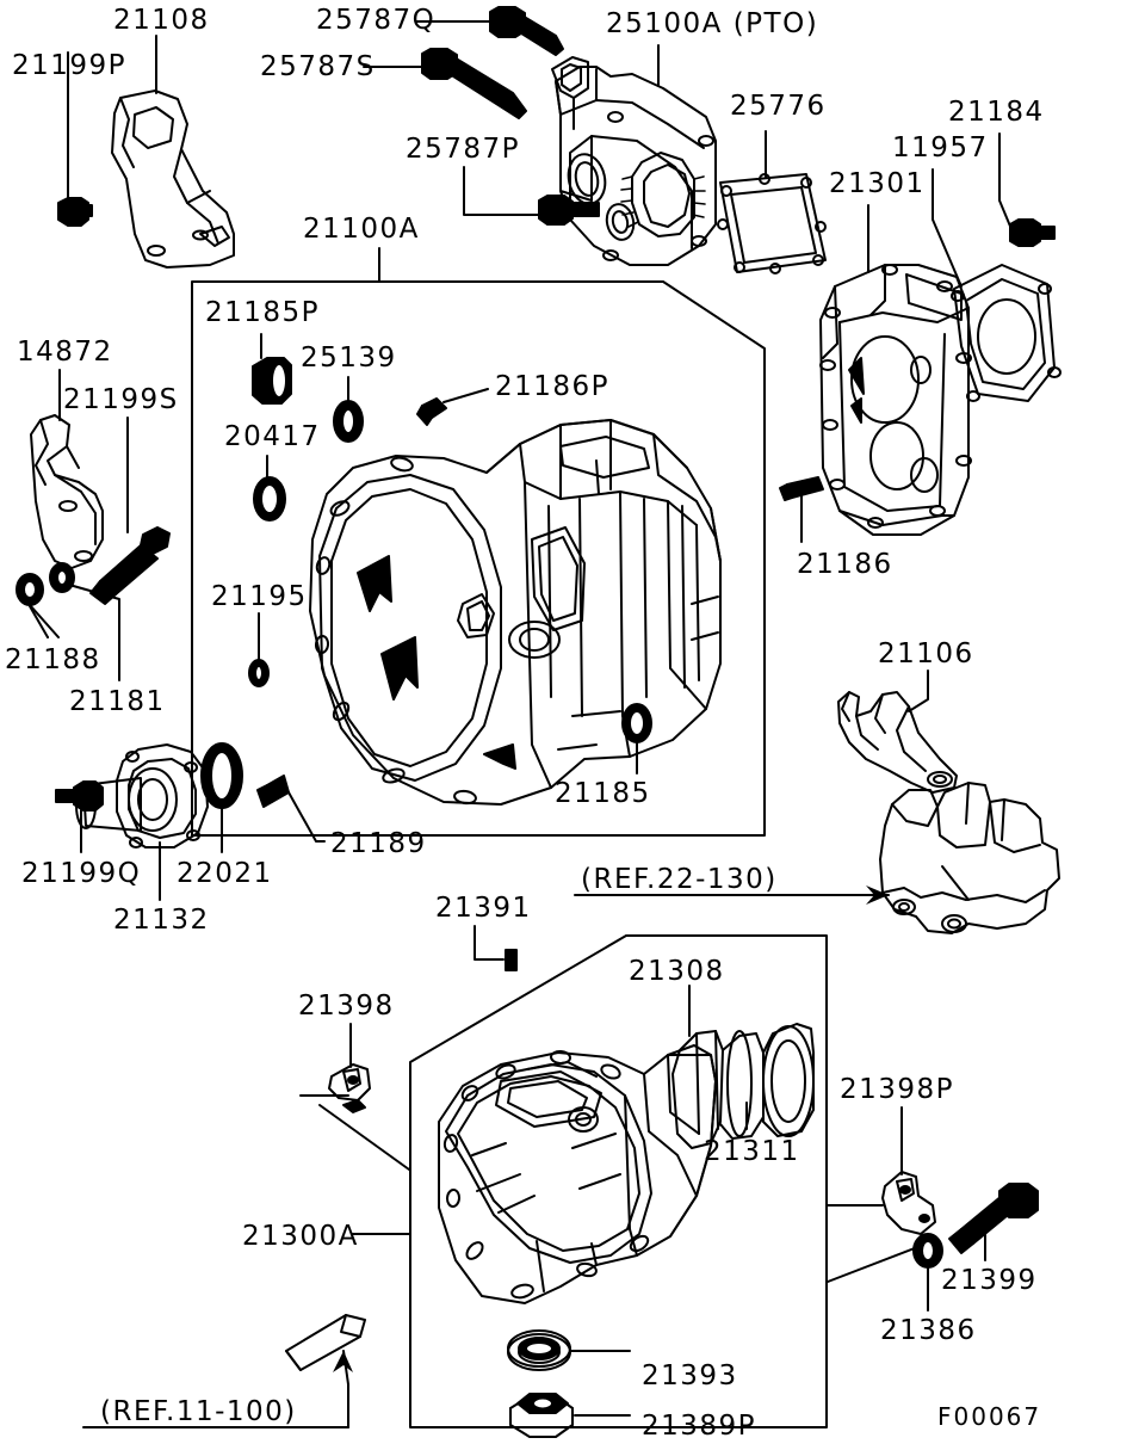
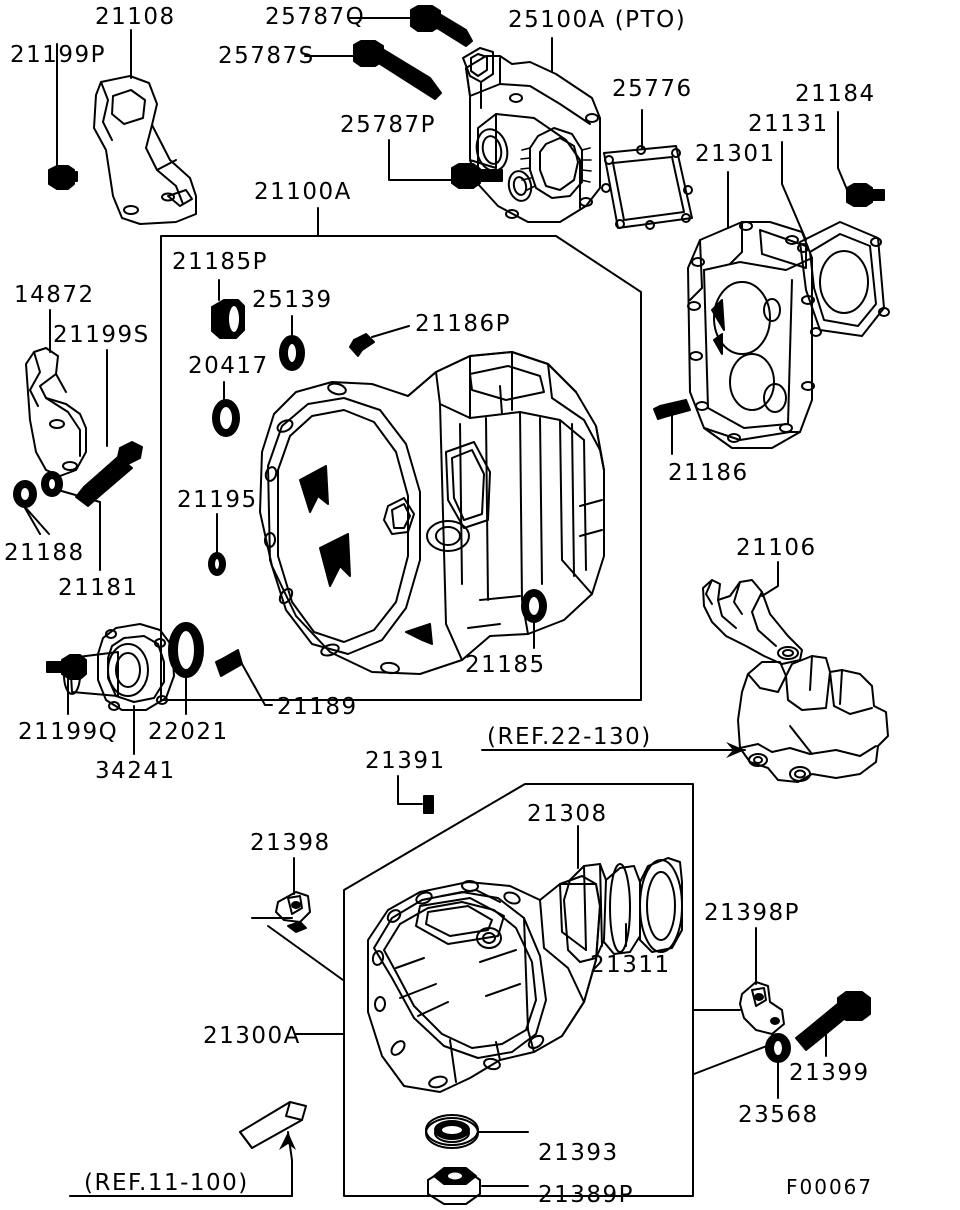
  21199P
  21108
  25787Q
  25787S
  25100A (PTO)
  25787P
  25776
  21184
- 11957
+ 21131
  21301
  21100A
  21185P
  25139
  21186P
  14872
  20417
  21199S
  21186
  21195
  21188
  21181
  21106
  21185
  21189
  21199Q
  22021
- 21132
+ 34241
  21391
  21308
  21398
  21398P
  21311
  21300A
  21399
- 21386
+ 23568
  21393
  21389P
  (REF.22-130)
  (REF.11-100)
  F00067
